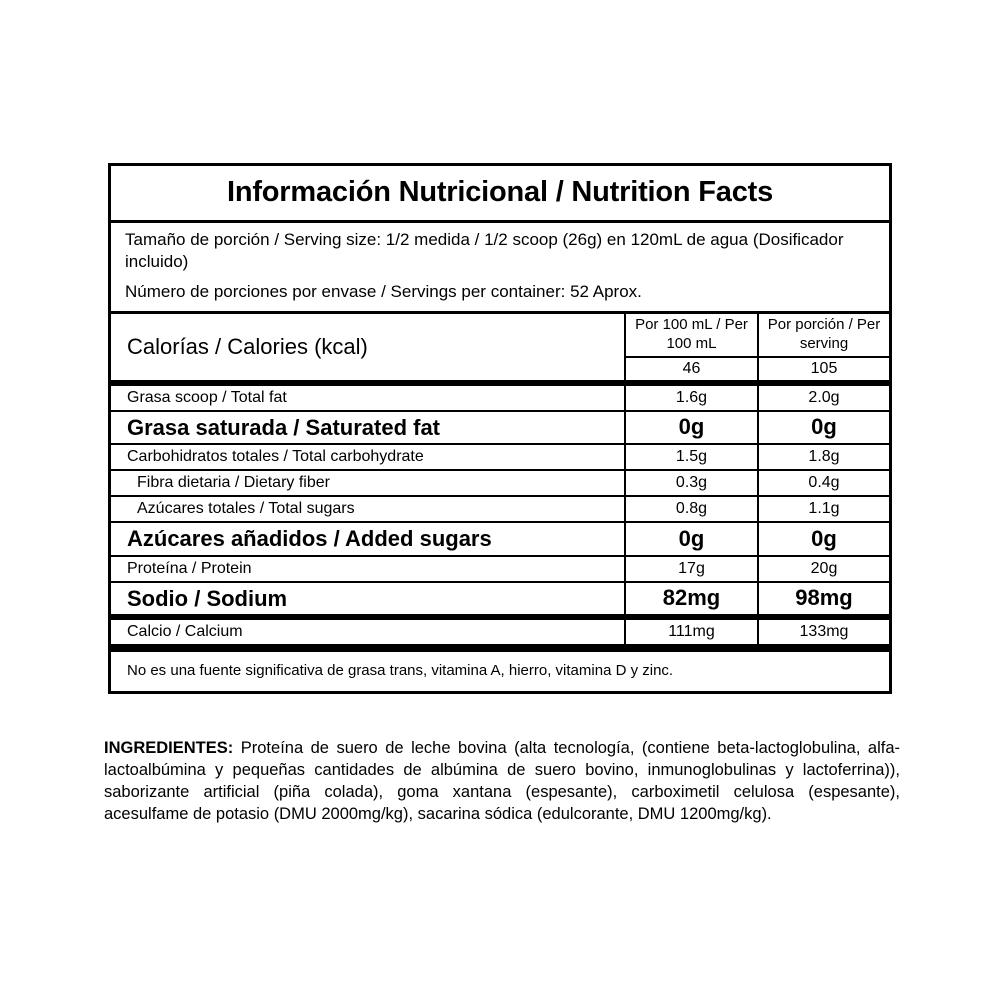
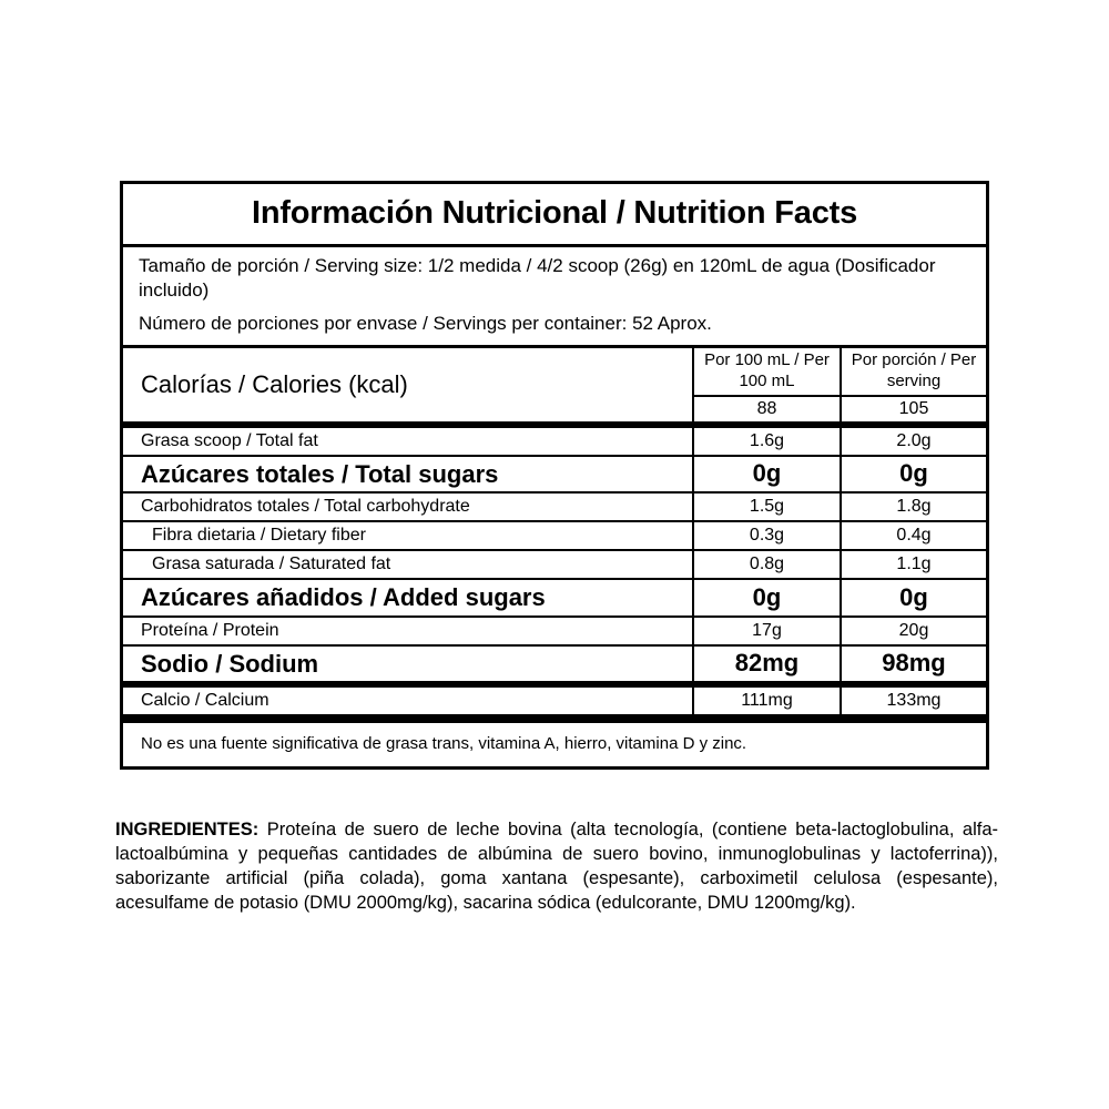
  Información Nutricional / Nutrition Facts
- Tamaño de porción / Serving size: 1/2 medida / 1/2 scoop (26g) en 120mL de agua (Dosificador incluido)
+ Tamaño de porción / Serving size: 1/2 medida / 4/2 scoop (26g) en 120mL de agua (Dosificador incluido)
  Número de porciones por envase / Servings per container: 52 Aprox.
  Calorías / Calories (kcal)	Por 100 mL / Per 100 mL	Por porción / Per serving
- 46	105
+ 88	105
  Grasa scoop / Total fat	1.6g	2.0g
- Grasa saturada / Saturated fat	0g	0g
+ Azúcares totales / Total sugars	0g	0g
  Carbohidratos totales / Total carbohydrate	1.5g	1.8g
  Fibra dietaria / Dietary fiber	0.3g	0.4g
- Azúcares totales / Total sugars	0.8g	1.1g
+ Grasa saturada / Saturated fat	0.8g	1.1g
  Azúcares añadidos / Added sugars	0g	0g
  Proteína / Protein	17g	20g
  Sodio / Sodium	82mg	98mg
  Calcio / Calcium	111mg	133mg
  No es una fuente significativa de grasa trans, vitamina A, hierro, vitamina D y zinc.
  INGREDIENTES: Proteína de suero de leche bovina (alta tecnología, (contiene beta-lactoglobulina, alfa-lactoalbúmina y pequeñas cantidades de albúmina de suero bovino, inmunoglobulinas y lactoferrina)), saborizante artificial (piña colada), goma xantana (espesante), carboximetil celulosa (espesante), acesulfame de potasio (DMU 2000mg/kg), sacarina sódica (edulcorante, DMU 1200mg/kg).
